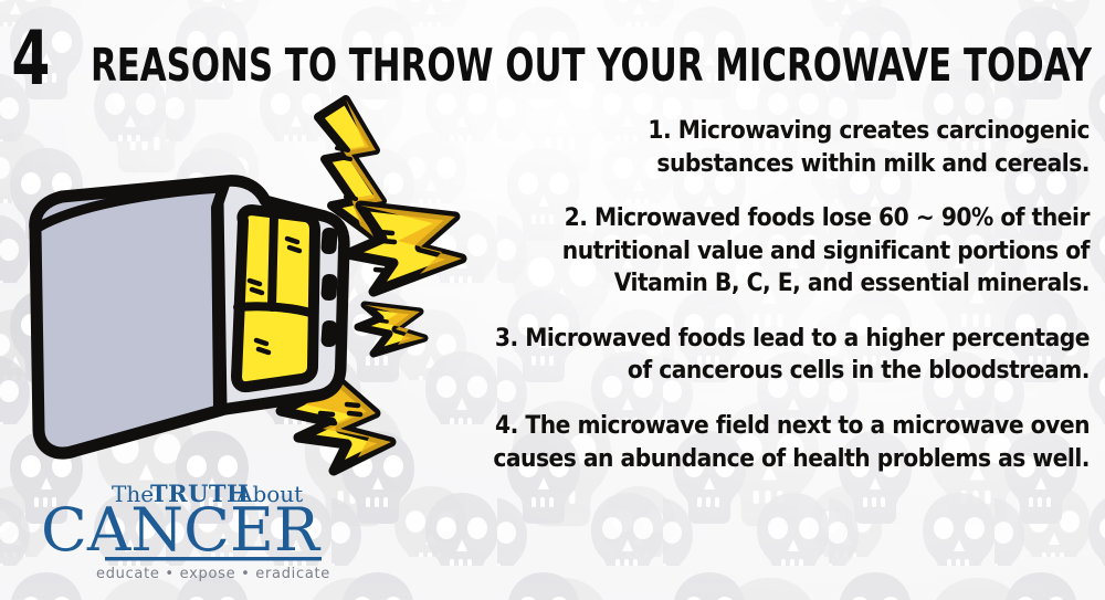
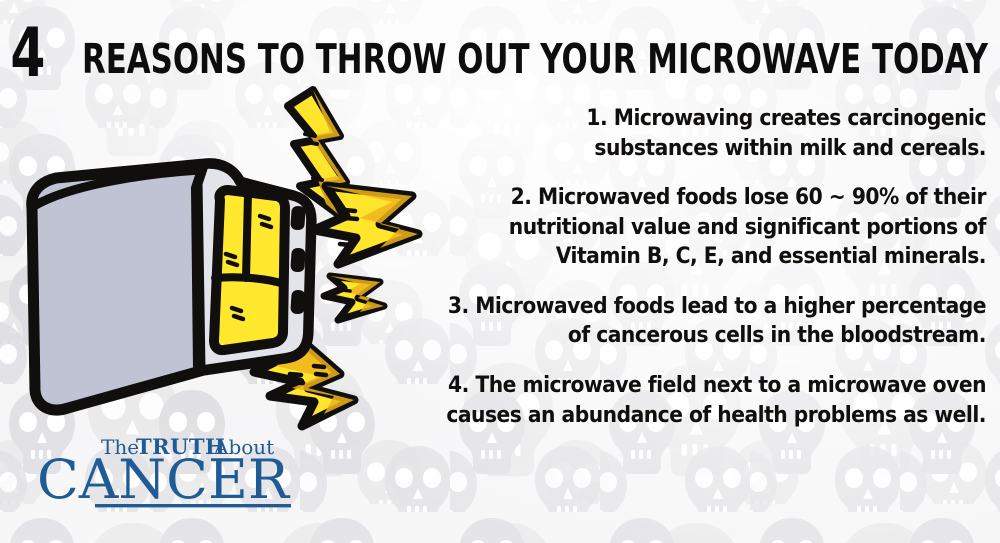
  4
  REASONS TO THROW OUT YOUR MICROWAVE TODAY
  1. Microwaving creates carcinogenic
  substances within milk and cereals.
  2. Microwaved foods lose 60 ~ 90% of their
  nutritional value and significant portions of
  Vitamin B, C, E, and essential minerals.
  3. Microwaved foods lead to a higher percentage
  of cancerous cells in the bloodstream.
  4. The microwave field next to a microwave oven
  causes an abundance of health problems as well.
  The
  TRUTH
  About
  CANCER
- educate • expose • eradicate
